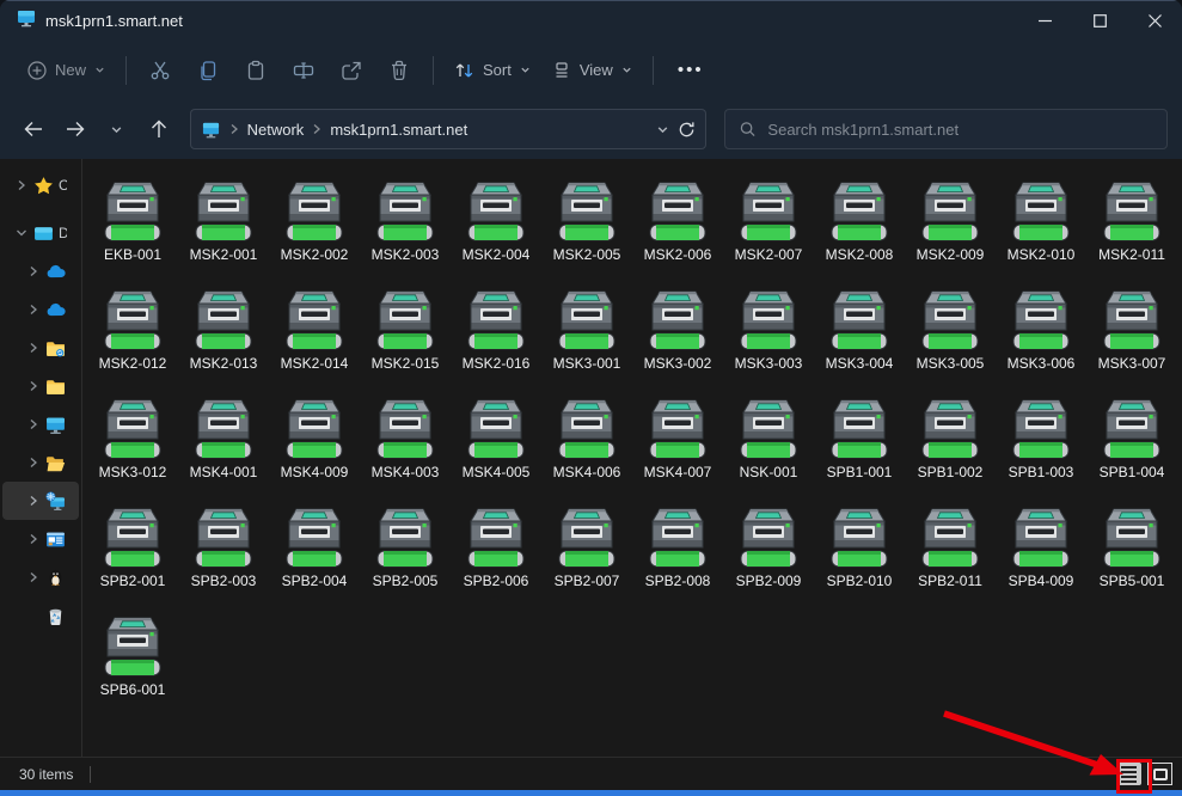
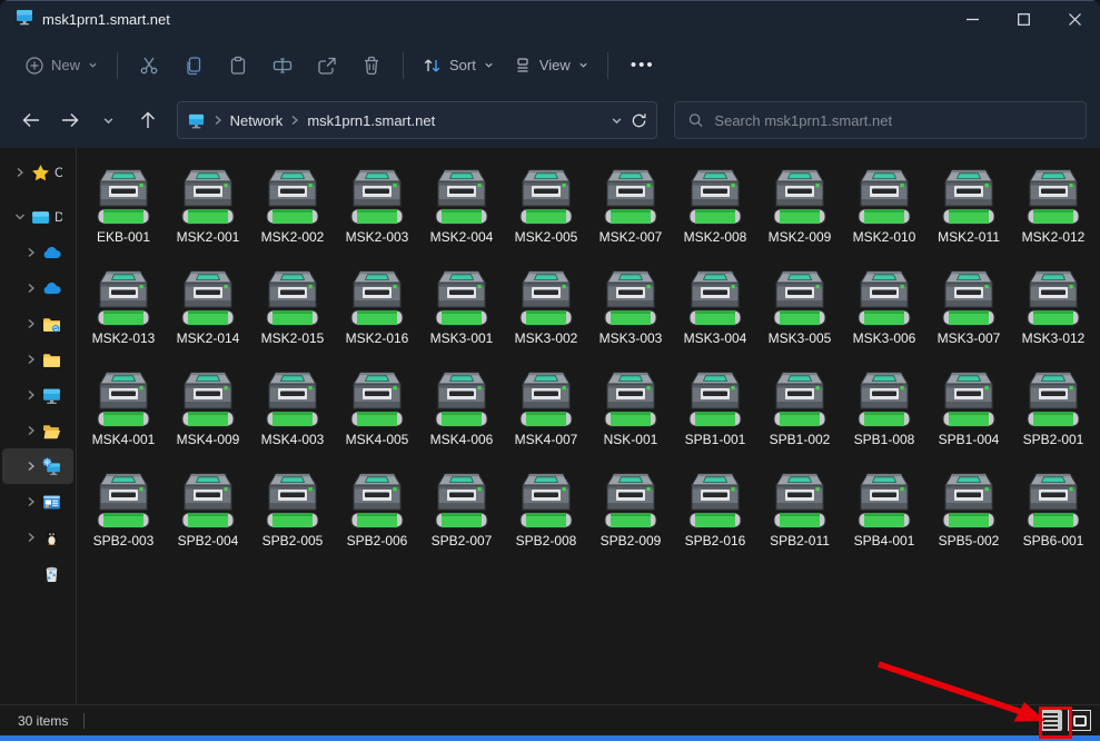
  msk1prn1.smart.net
  New
  Sort
  View
  •••
  Network
  msk1prn1.smart.net
  Search msk1prn1.smart.net
  C
  D
  EKB-001
  MSK2-001
  MSK2-002
  MSK2-003
  MSK2-004
  MSK2-005
- MSK2-006
  MSK2-007
  MSK2-008
  MSK2-009
  MSK2-010
  MSK2-011
  MSK2-012
  MSK2-013
  MSK2-014
  MSK2-015
  MSK2-016
  MSK3-001
  MSK3-002
  MSK3-003
  MSK3-004
  MSK3-005
  MSK3-006
  MSK3-007
  MSK3-012
  MSK4-001
  MSK4-009
  MSK4-003
  MSK4-005
  MSK4-006
  MSK4-007
  NSK-001
  SPB1-001
  SPB1-002
- SPB1-003
+ SPB1-008
  SPB1-004
  SPB2-001
  SPB2-003
  SPB2-004
  SPB2-005
  SPB2-006
  SPB2-007
  SPB2-008
  SPB2-009
- SPB2-010
+ SPB2-016
  SPB2-011
- SPB4-009
+ SPB4-001
- SPB5-001
+ SPB5-002
  SPB6-001
  30 items
